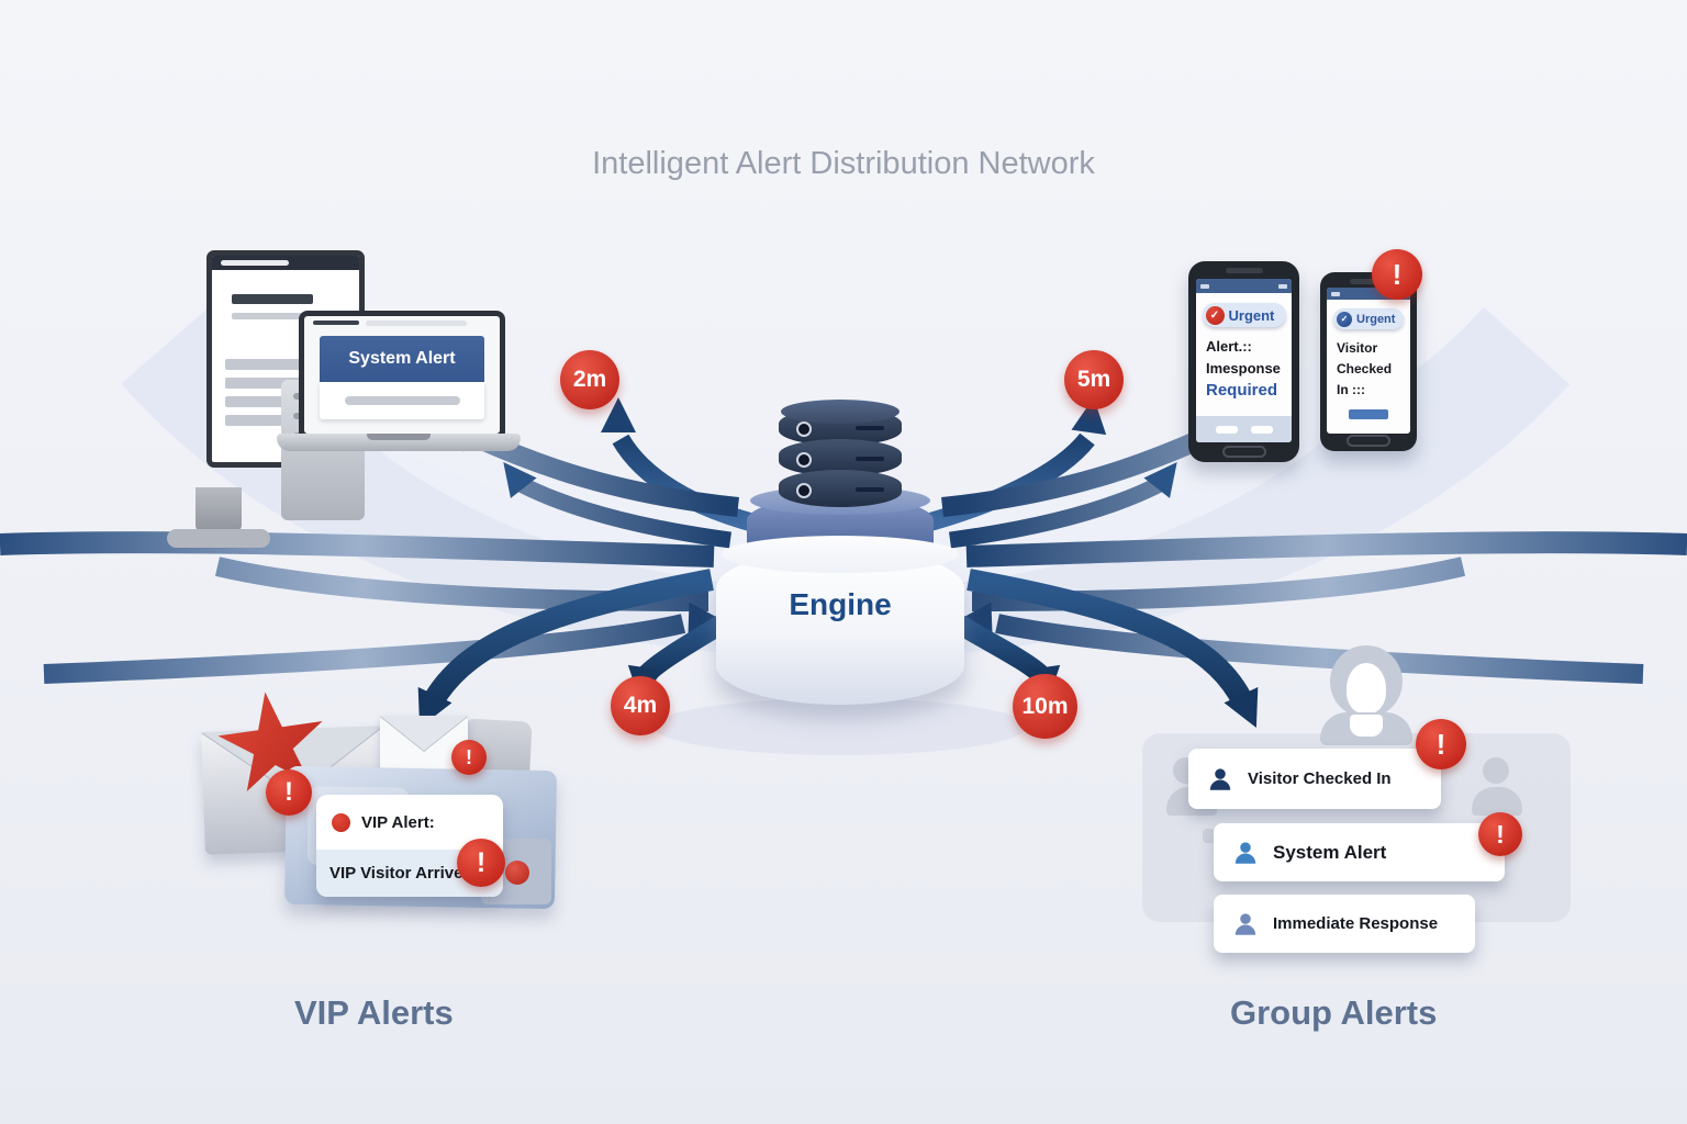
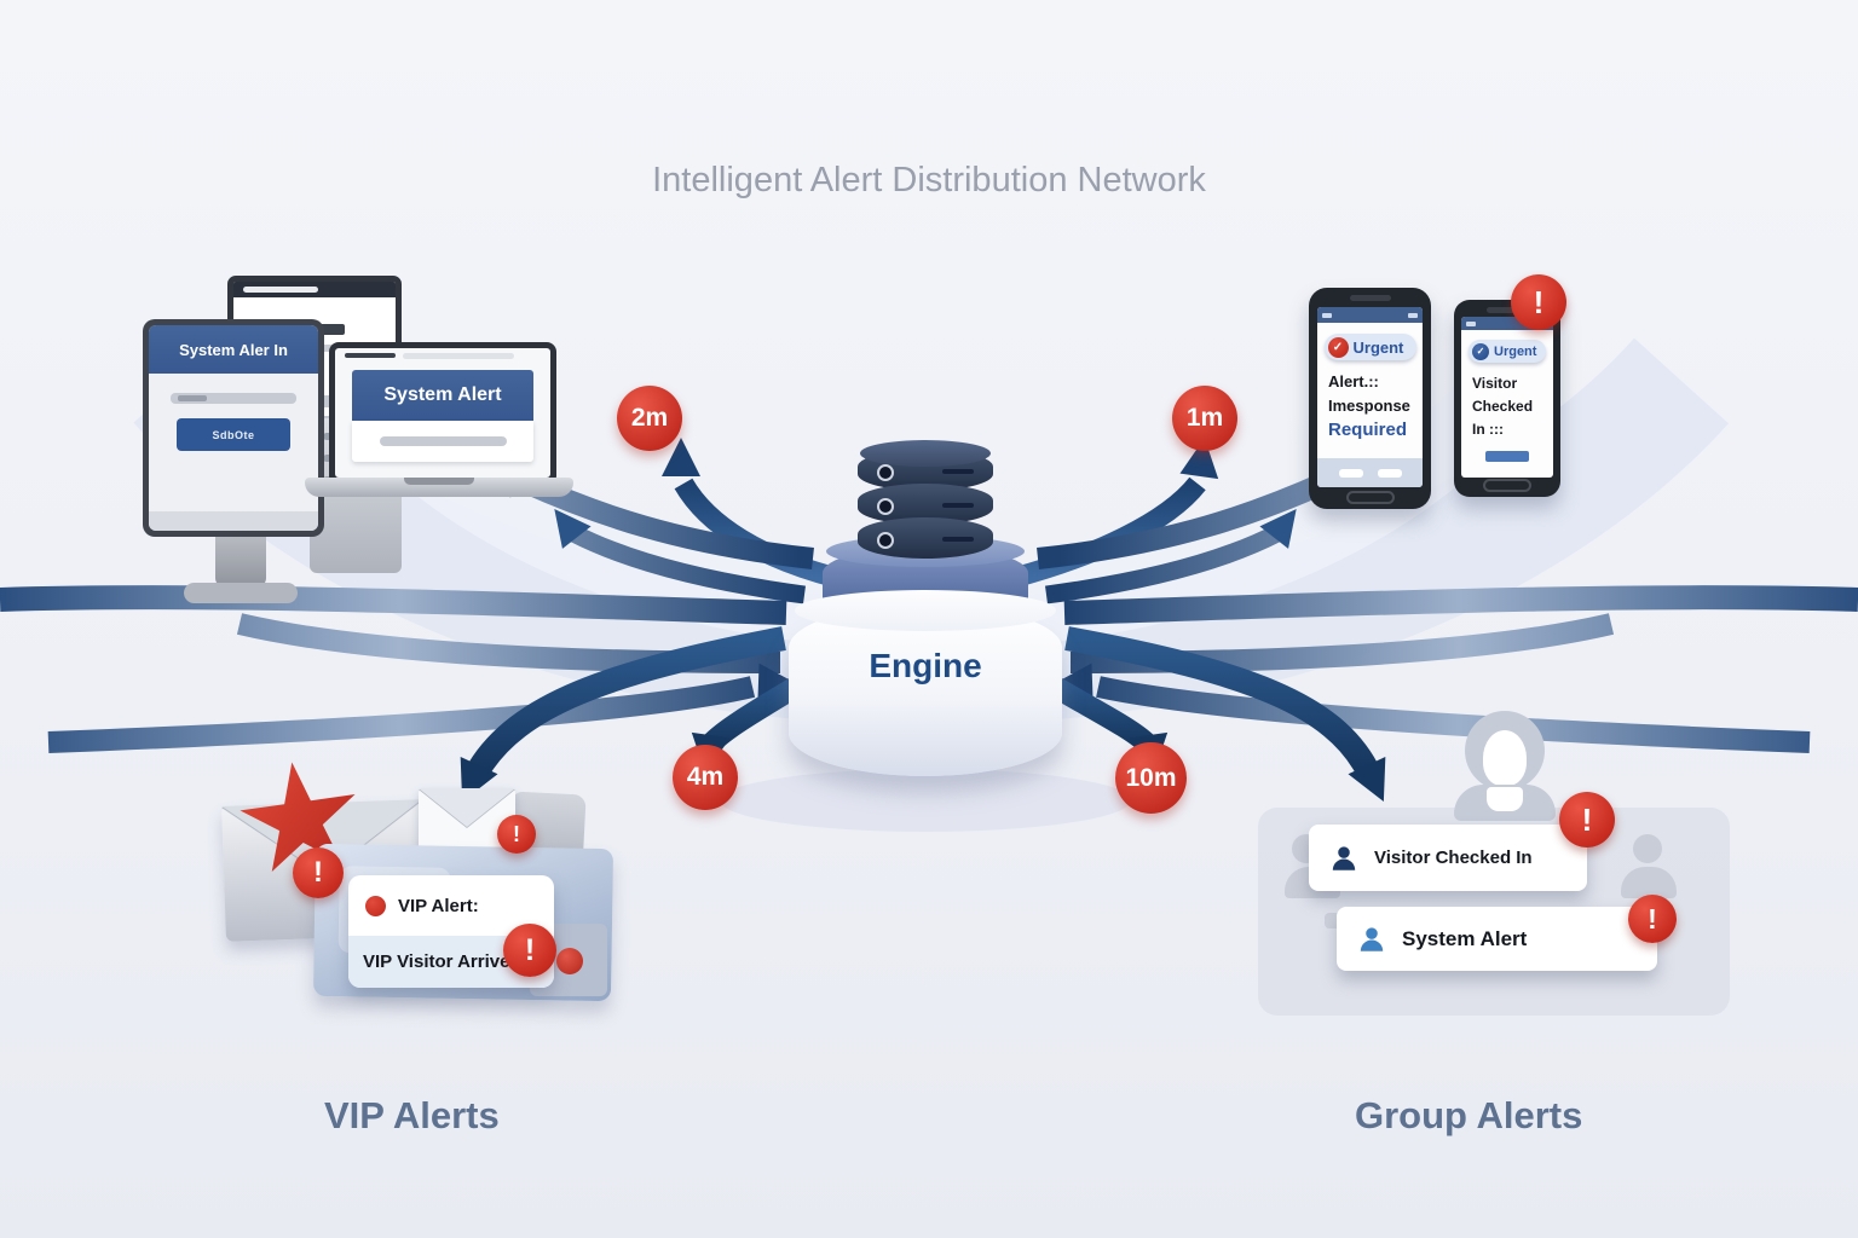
  Intelligent Alert Distribution Network
  Engine
  2m
- 5m
+ 1m
  4m
  10m
+ System Aler In
+ SdbOte
  System Alert
  ✓
  Urgent
  Alert.::
  Imesponse
  Required
  ✓
  Urgent
  Visitor
  Checked
  In :::
  !
  !
  !
  VIP Alert:
  VIP Visitor Arriv
  !
  Visitor Checked In
  !
  System Alert
  !
- Immediate Response
  VIP Alerts
  Group Alerts
